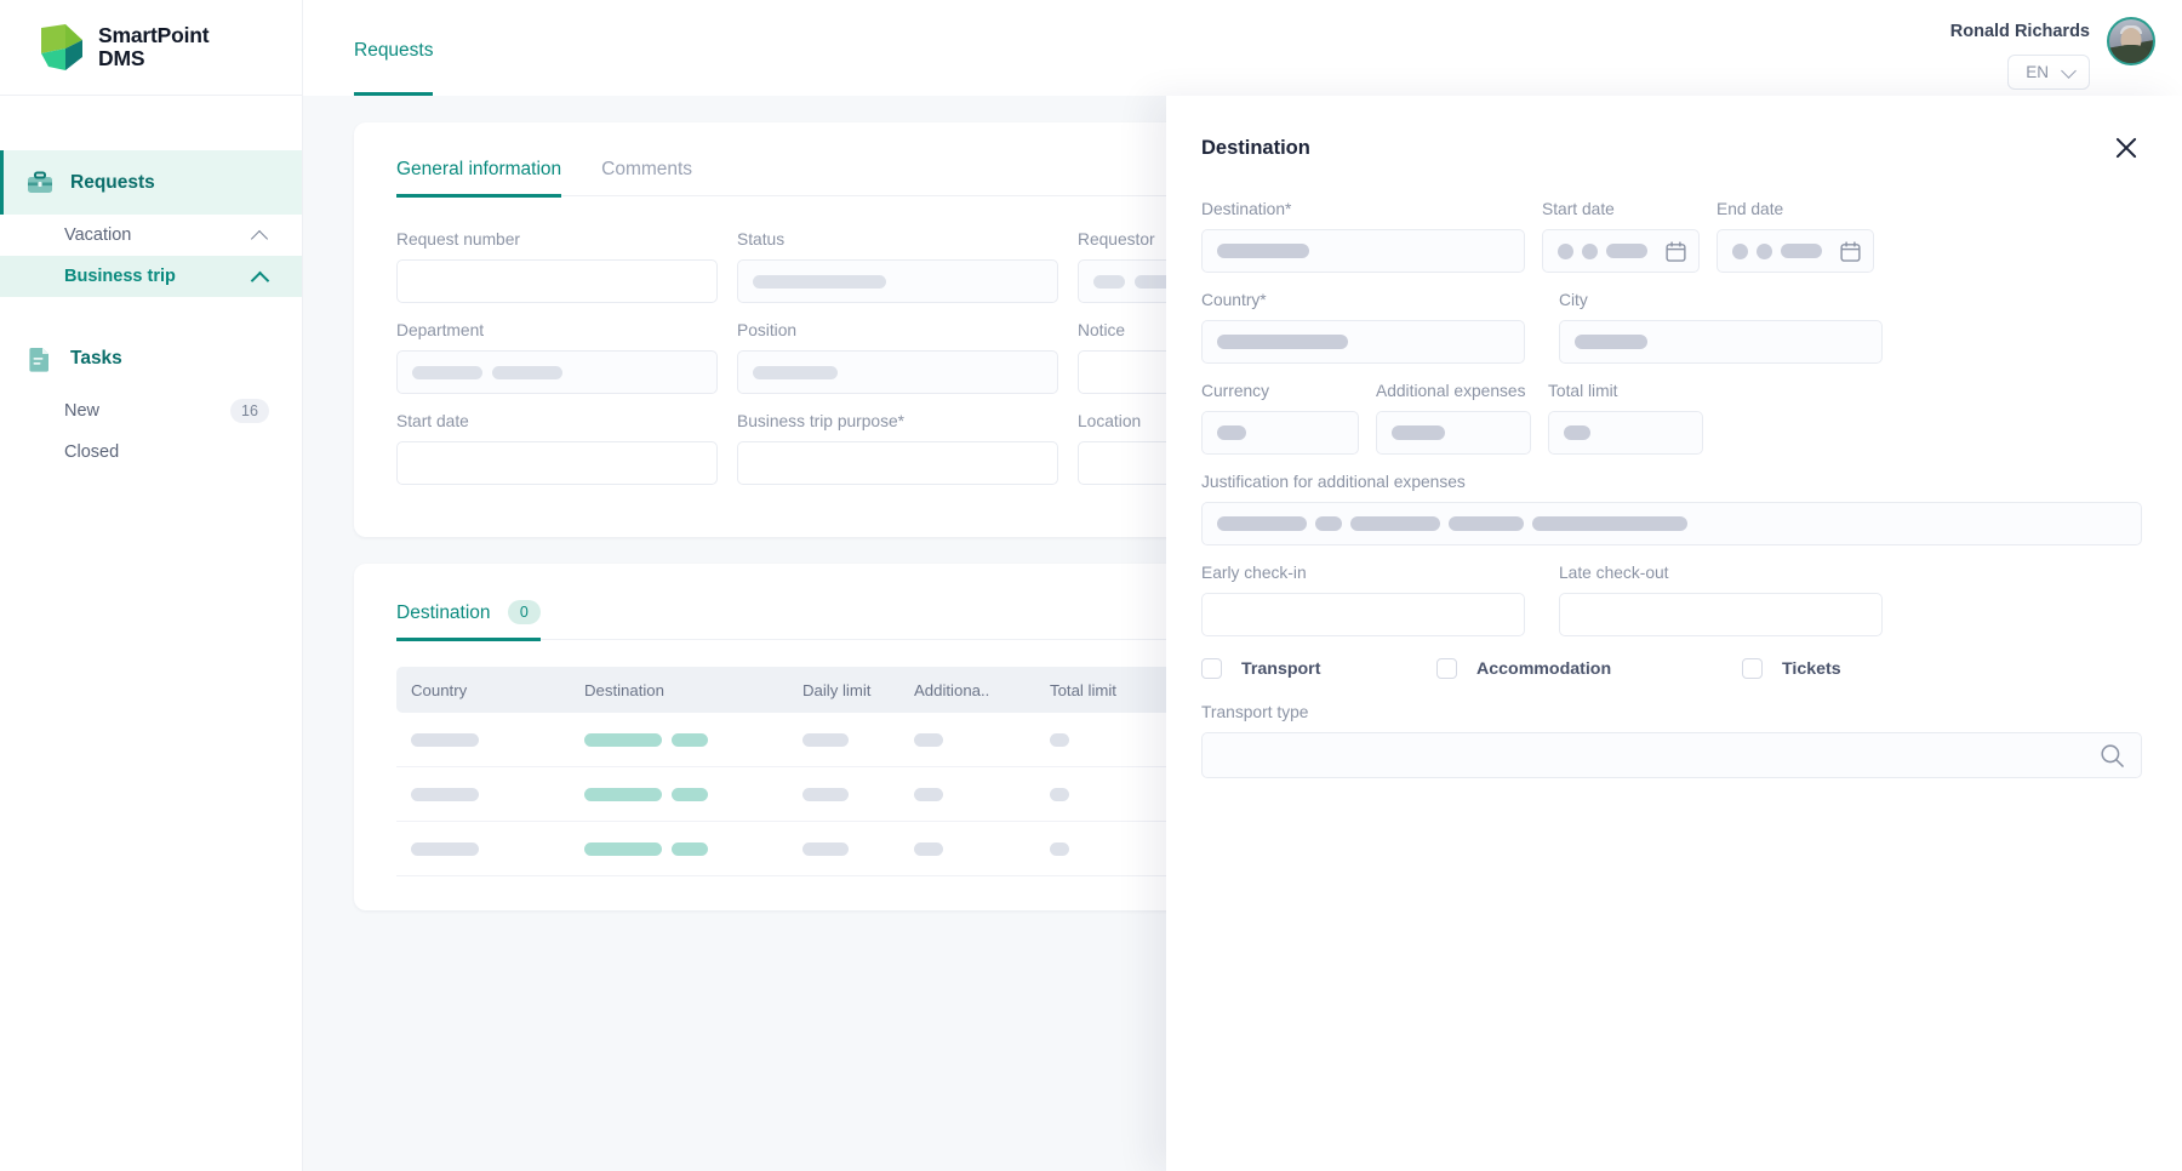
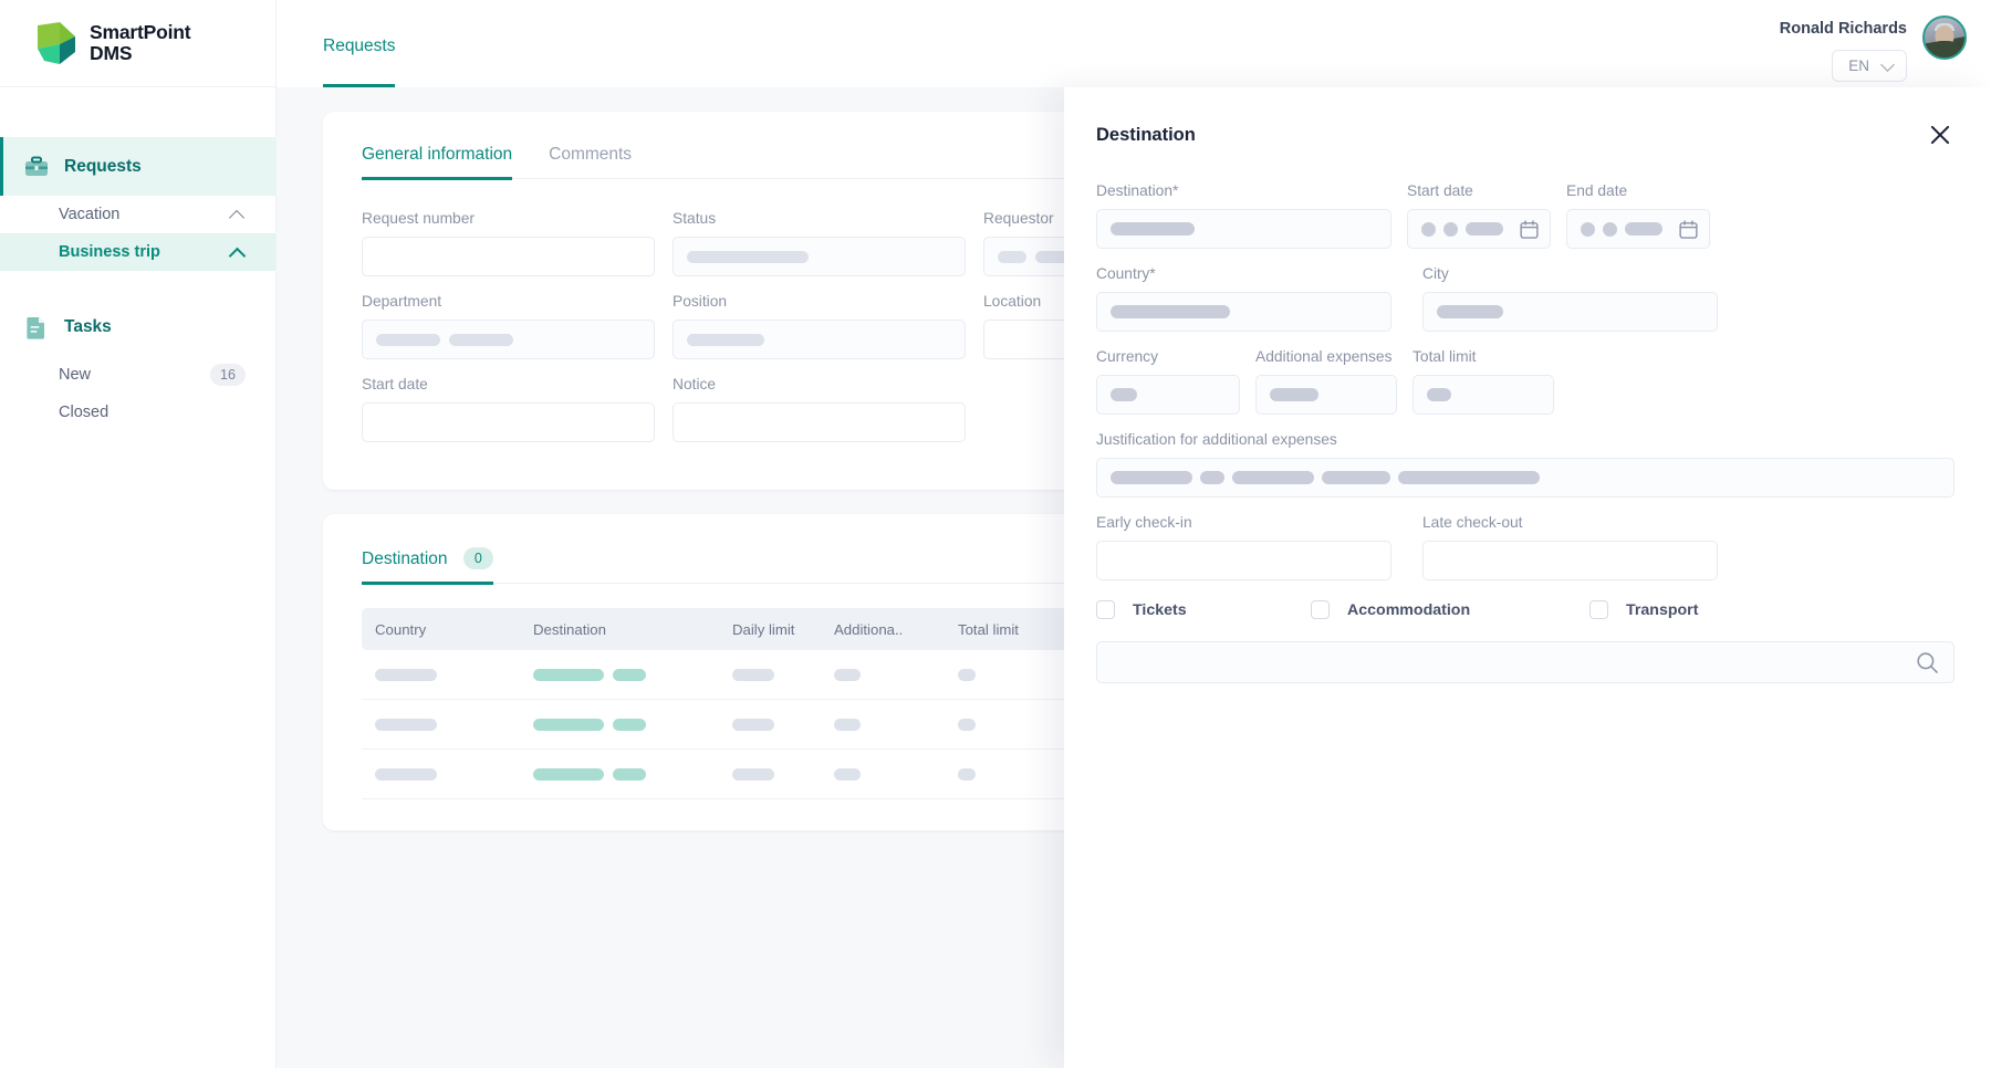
  SmartPoint
  DMS
  Requests
  Vacation
  Business trip
  Tasks
  New
  16
  Closed
  Requests
  Ronald Richards
  EN
  General information
  Comments
  Request number
  Status
  Requestor
  Department
  Position
- Notice
+ Location
  Start date
- Business trip purpose*
- Location
+ Notice
  Destination 0
  Country
  Destination
  Daily limit
  Additiona..
  Total limit
  Destination
  Destination*
  Start date
  End date
  Country*
  City
  Currency
  Additional expenses
  Total limit
  Justification for additional expenses
  Early check-in
  Late check-out
- Transport
+ Tickets
  Accommodation
- Tickets
+ Transport
- Transport type
